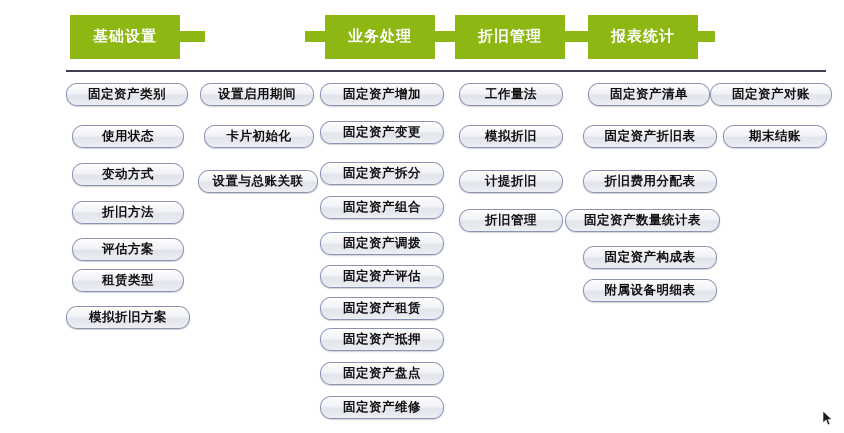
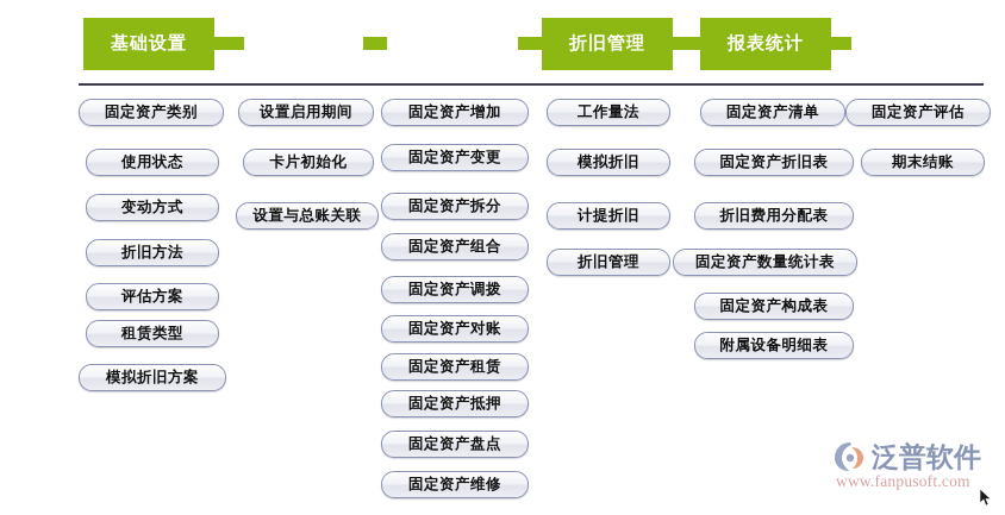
  基础设置
- 业务处理
  折旧管理
  报表统计
  固定资产类别
  使用状态
  变动方式
  折旧方法
  评估方案
  租赁类型
  模拟折旧方案
  设置启用期间
  卡片初始化
  设置与总账关联
  固定资产增加
  固定资产变更
  固定资产拆分
  固定资产组合
  固定资产调拨
- 固定资产评估
+ 固定资产对账
  固定资产租赁
  固定资产抵押
  固定资产盘点
  固定资产维修
  工作量法
  模拟折旧
  计提折旧
  折旧管理
  固定资产清单
  固定资产折旧表
  折旧费用分配表
  固定资产数量统计表
  固定资产构成表
  附属设备明细表
- 固定资产对账
+ 固定资产评估
  期末结账
+ 泛普软件
+ www.fanpusoft.com
